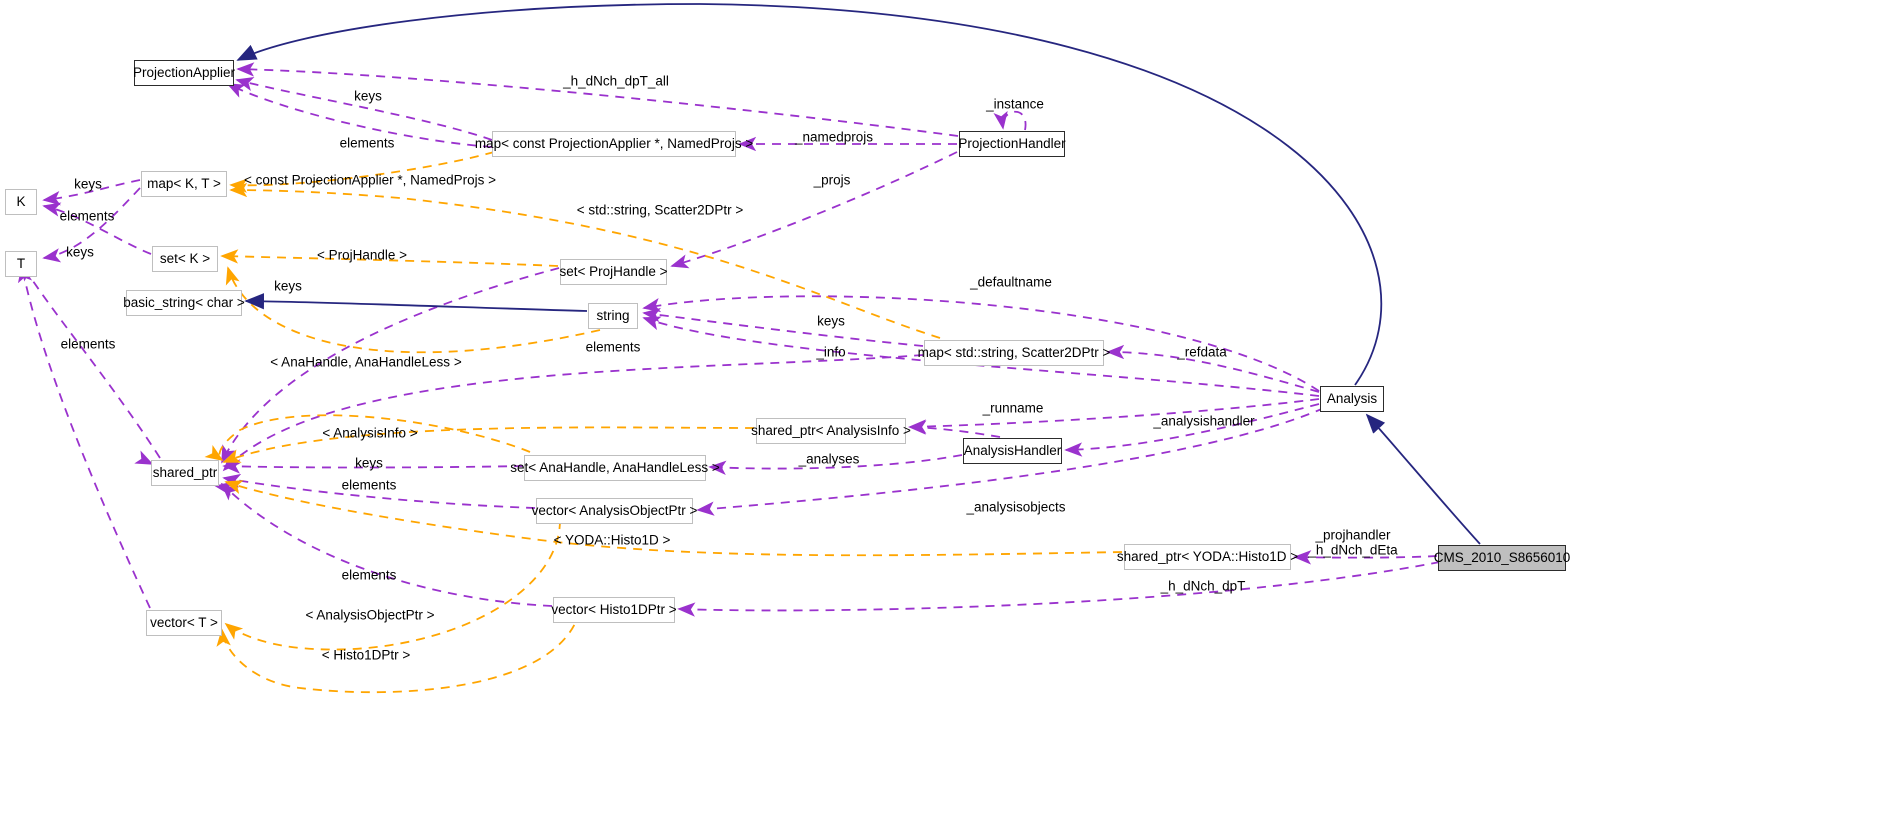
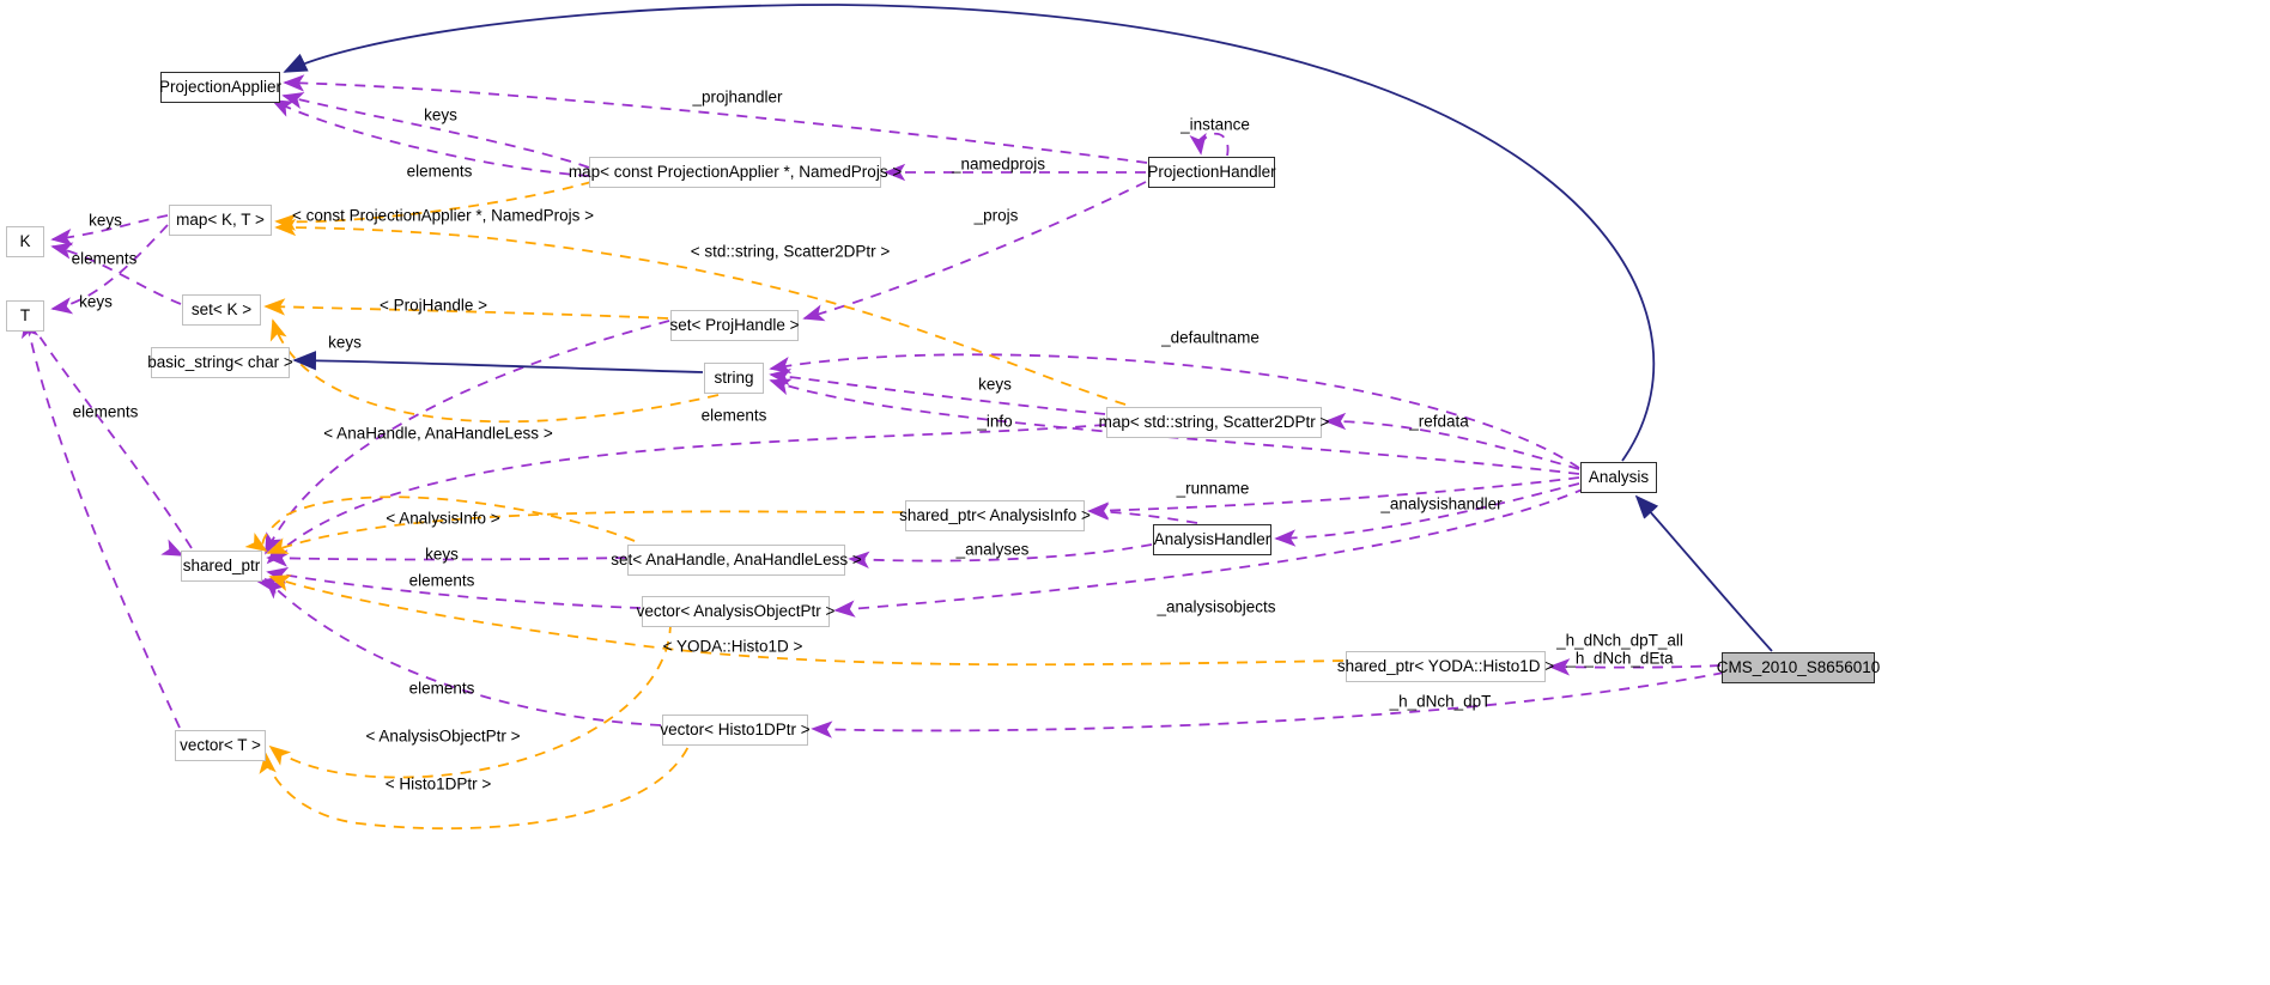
  ProjectionApplier
  map< K, T >
  K
  T
  set< K >
  basic_string< char >
  map< const ProjectionApplier *, NamedProjs >
  ProjectionHandler
  set< ProjHandle >
  string
  map< std::string, Scatter2DPtr >
  Analysis
  shared_ptr< AnalysisInfo >
  AnalysisHandler
  shared_ptr
  set< AnaHandle, AnaHandleLess >
  vector< AnalysisObjectPtr >
  shared_ptr< YODA::Histo1D >
  CMS_2010_S8656010
  vector< Histo1DPtr >
  vector< T >
  keys
- _h_dNch_dpT_all
+ _projhandler
  _instance
  _namedprojs
  elements
  keys
  < const ProjectionApplier *, NamedProjs >
  _projs
  elements
  < std::string, Scatter2DPtr >
  keys
  < ProjHandle >
  _defaultname
  keys
  keys
  elements
  elements
  _info
  _refdata
  < AnaHandle, AnaHandleLess >
  _runname
  _analysishandler
  < AnalysisInfo >
  keys
  _analyses
  elements
  _analysisobjects
  < YODA::Histo1D >
- _projhandler
+ _h_dNch_dpT_all
  _h_dNch_dEta
  elements
  _h_dNch_dpT
  < AnalysisObjectPtr >
  < Histo1DPtr >
